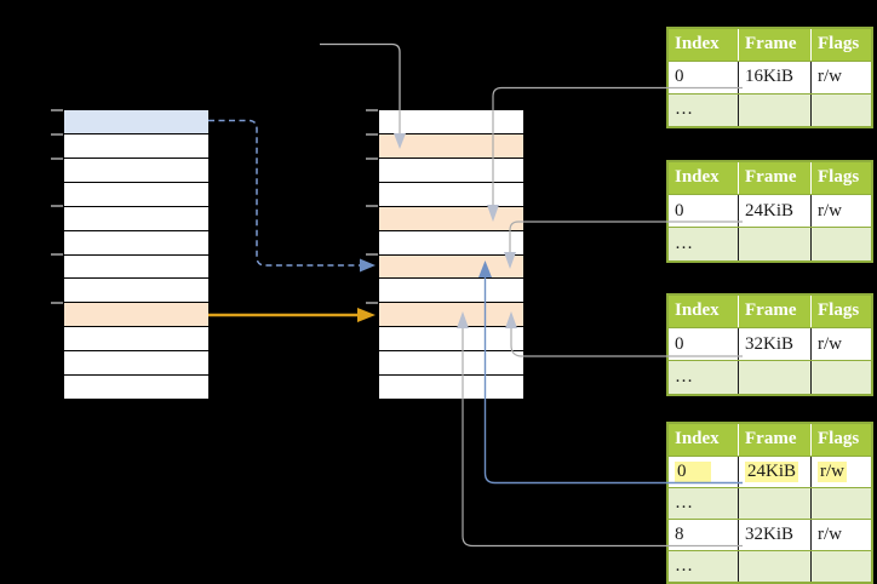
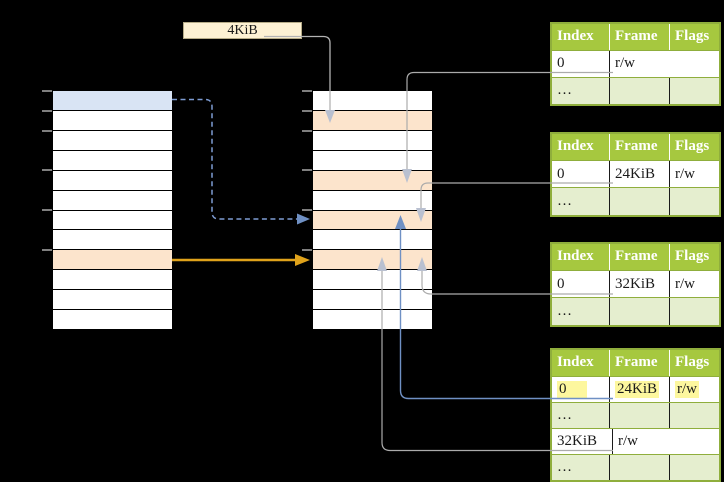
+ 4KiB
  Index
  Frame
  Flags
  0
- 16KiB
  r/w
  …
  Index
  Frame
  Flags
  0
  24KiB
  r/w
  …
  Index
  Frame
  Flags
  0
  32KiB
  r/w
  …
  Index
  Frame
  Flags
  0
  24KiB
  r/w
  …
- 8
  32KiB
  r/w
  …
